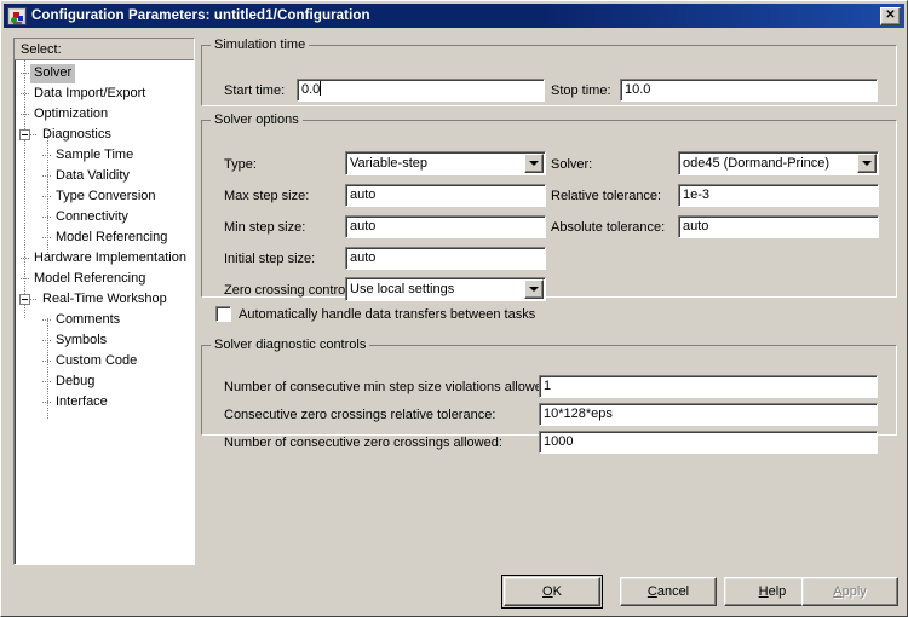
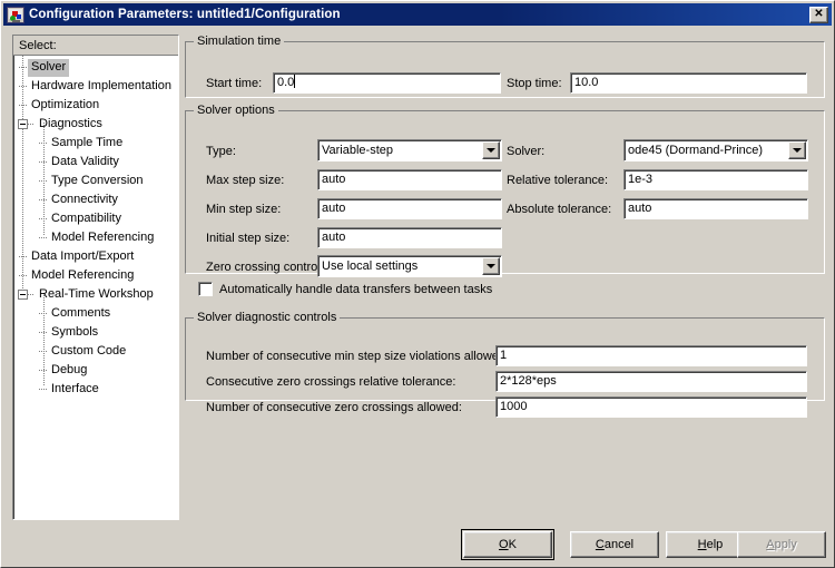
  Configuration Parameters: untitled1/Configuration
  ✕
  Select:
  Solver
- Data Import/Export
+ Hardware Implementation
  Optimization
  Diagnostics
  Sample Time
  Data Validity
  Type Conversion
  Connectivity
+ Compatibility
  Model Referencing
- Hardware Implementation
+ Data Import/Export
  Model Referencing
  Real-Time Workshop
  Comments
  Symbols
  Custom Code
  Debug
  Interface
  Simulation time
  Start time:
  0.0
  Stop time:
  10.0
  Solver options
  Type:
  Variable-step
  Solver:
  ode45 (Dormand-Prince)
  Max step size:
  auto
  Relative tolerance:
  1e-3
  Min step size:
  auto
  Absolute tolerance:
  auto
  Initial step size:
  auto
  Zero crossing contro
  Use local settings
  Automatically handle data transfers between tasks
  Solver diagnostic controls
  Number of consecutive min step size violations allow
  1
  Consecutive zero crossings relative tolerance:
- 10*128*eps
+ 2*128*eps
  Number of consecutive zero crossings allowed:
  1000
  OK
  Cancel
  Help
  Apply
